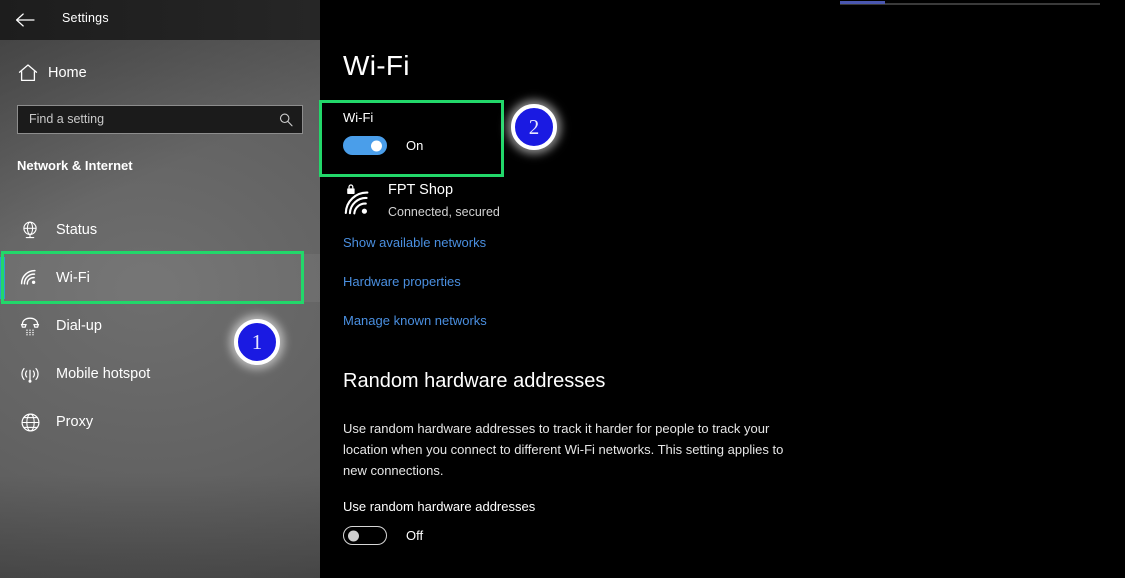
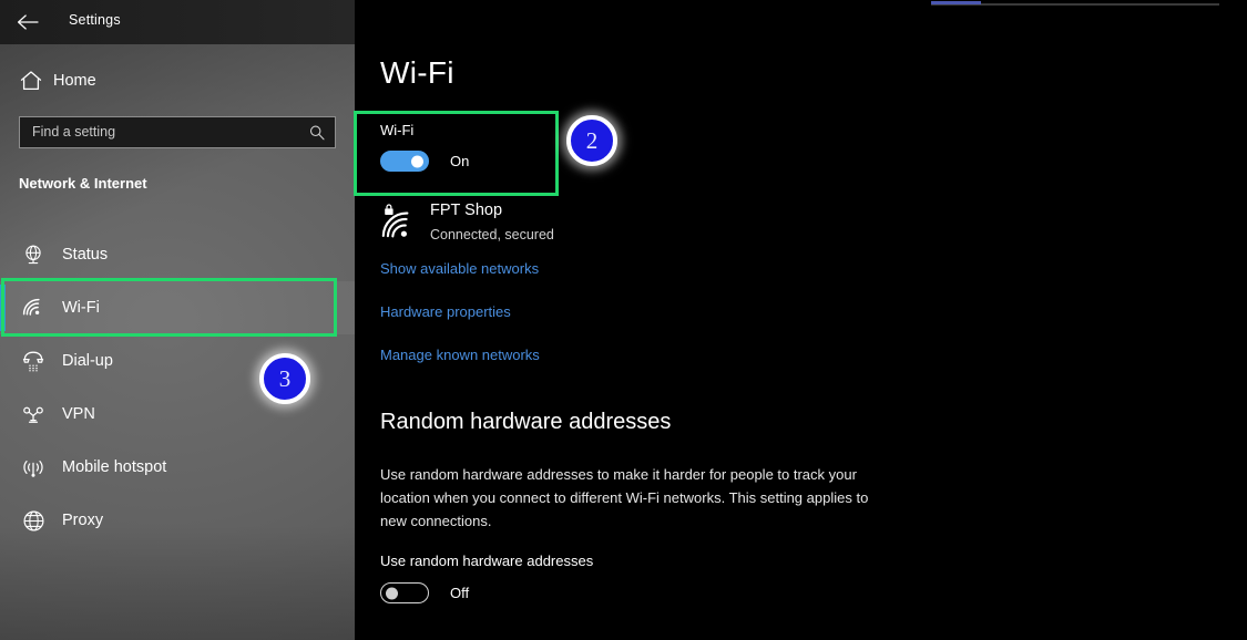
  Settings
  Home
  Find a setting
  Network & Internet
  Status
  Wi-Fi
  Dial-up
+ VPN
  Mobile hotspot
  Proxy
  Wi-Fi
  Wi-Fi
  On
  FPT Shop
  Connected, secured
  Show available networks
  Hardware properties
  Manage known networks
  Random hardware addresses
- Use random hardware addresses to track it harder for people to track your location when you connect to different Wi-Fi networks. This setting applies to new connections.
+ Use random hardware addresses to make it harder for people to track your location when you connect to different Wi-Fi networks. This setting applies to new connections.
  Use random hardware addresses
  Off
- 1
+ 3
  2
